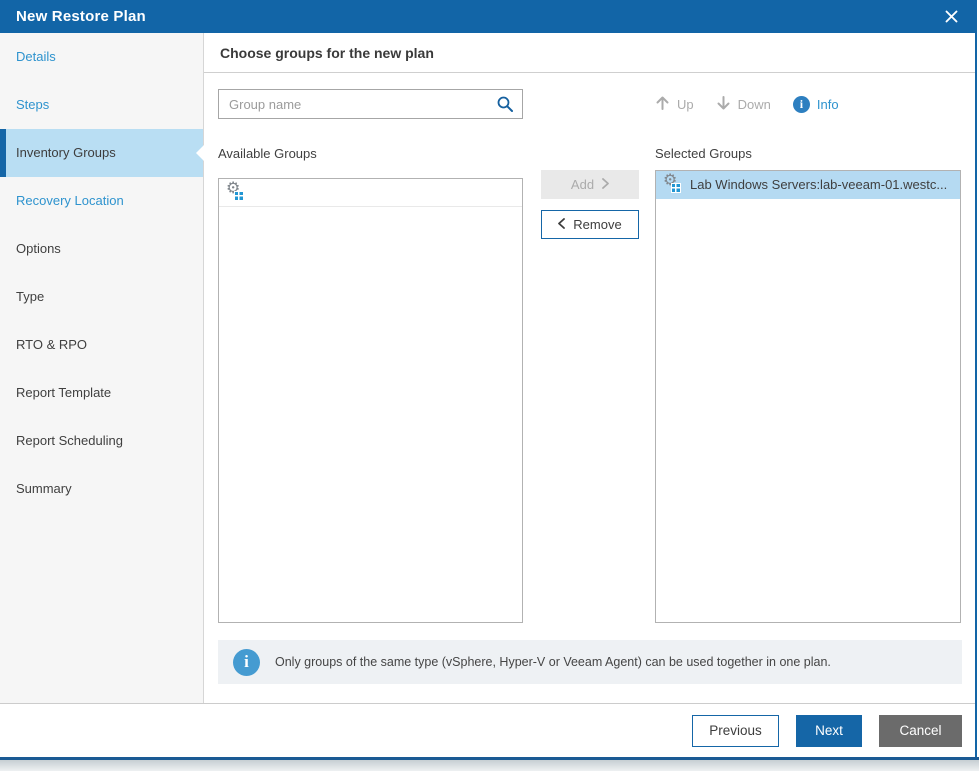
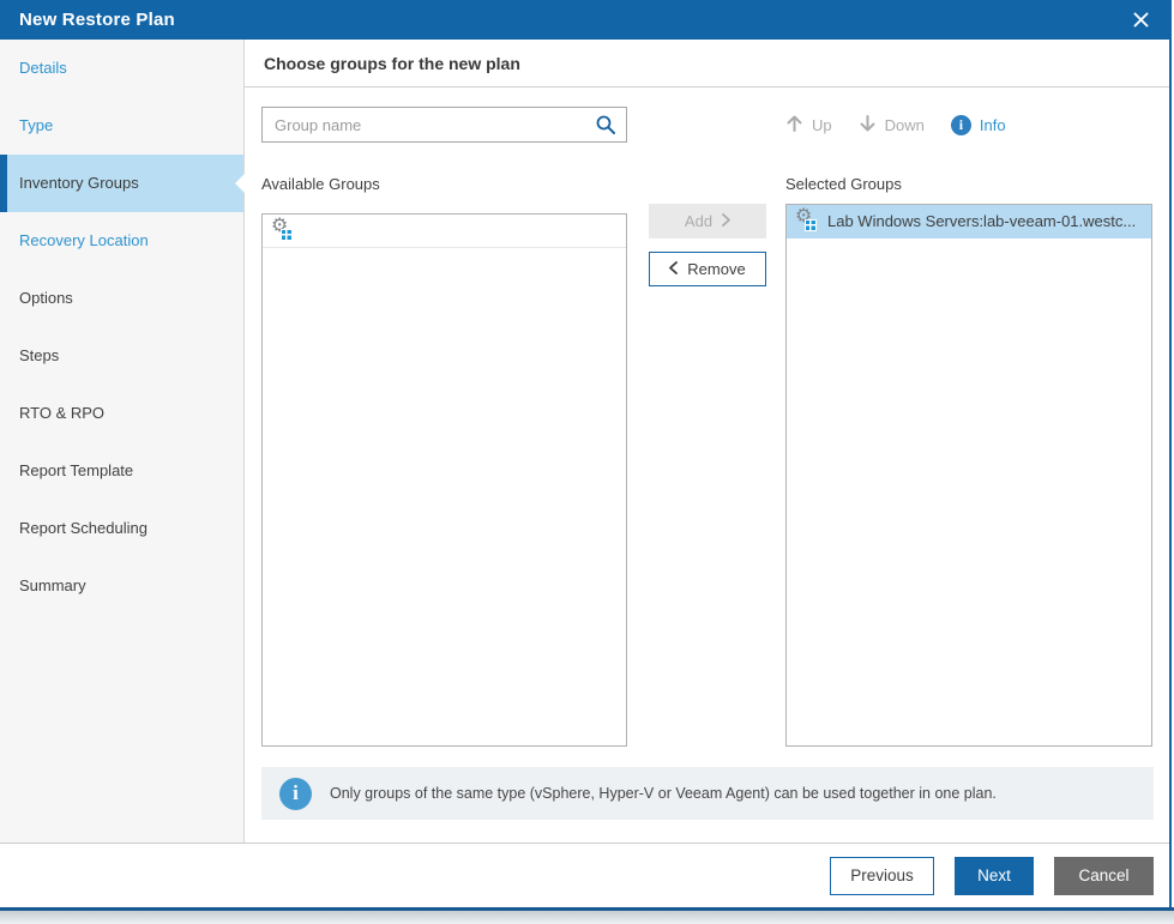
  New Restore Plan
  Details
- Steps
+ Type
  Inventory Groups
  Recovery Location
  Options
- Type
+ Steps
  RTO & RPO
  Report Template
  Report Scheduling
  Summary
  Choose groups for the new plan
  Group name
  Up
  Down
  i
  Info
  Available Groups
  Selected Groups
  ⚙
  Add
  Remove
  ⚙
  Lab Windows Servers:lab-veeam-01.westc...
  i
  Only groups of the same type (vSphere, Hyper-V or Veeam Agent) can be used together in one plan.
  Previous
  Next
  Cancel
